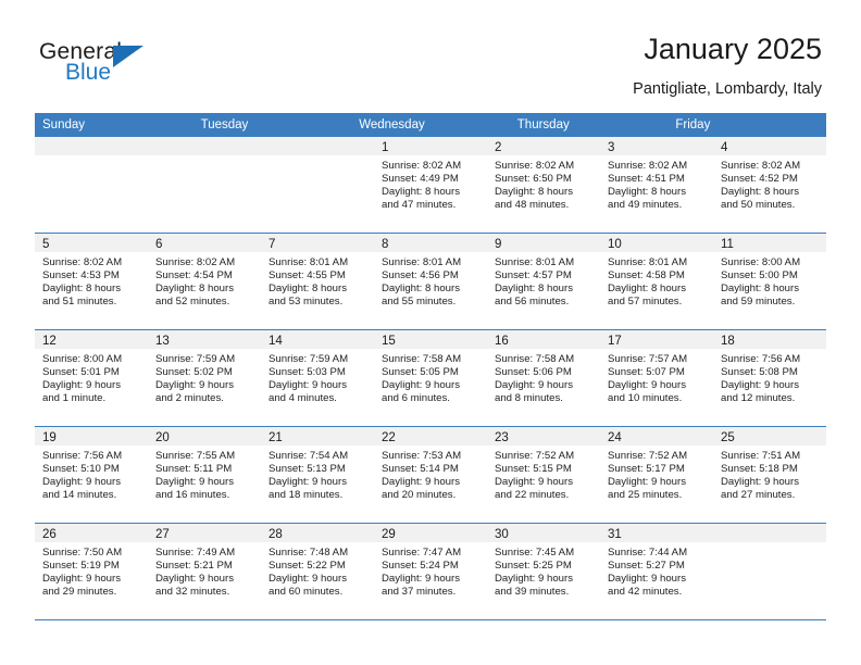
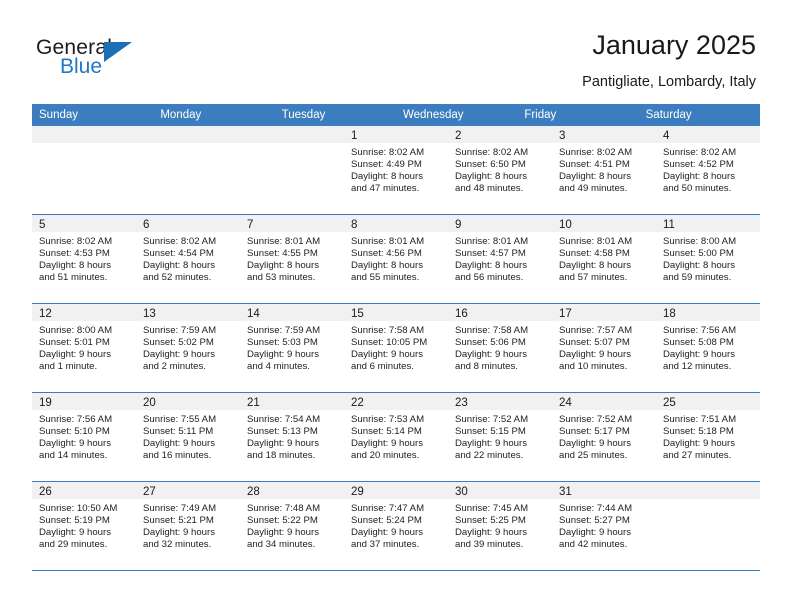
  General
  Blue
  January 2025
  Pantigliate, Lombardy, Italy
  Sunday
+ Monday
  Tuesday
  Wednesday
- Thursday
  Friday
+ Saturday
  1
  Sunrise: 8:02 AM
  Sunset: 4:49 PM
  Daylight: 8 hours
  and 47 minutes.
  2
  Sunrise: 8:02 AM
  Sunset: 6:50 PM
  Daylight: 8 hours
  and 48 minutes.
  3
  Sunrise: 8:02 AM
  Sunset: 4:51 PM
  Daylight: 8 hours
  and 49 minutes.
  4
  Sunrise: 8:02 AM
  Sunset: 4:52 PM
  Daylight: 8 hours
  and 50 minutes.
  5
  Sunrise: 8:02 AM
  Sunset: 4:53 PM
  Daylight: 8 hours
  and 51 minutes.
  6
  Sunrise: 8:02 AM
  Sunset: 4:54 PM
  Daylight: 8 hours
  and 52 minutes.
  7
  Sunrise: 8:01 AM
  Sunset: 4:55 PM
  Daylight: 8 hours
  and 53 minutes.
  8
  Sunrise: 8:01 AM
  Sunset: 4:56 PM
  Daylight: 8 hours
  and 55 minutes.
  9
  Sunrise: 8:01 AM
  Sunset: 4:57 PM
  Daylight: 8 hours
  and 56 minutes.
  10
  Sunrise: 8:01 AM
  Sunset: 4:58 PM
  Daylight: 8 hours
  and 57 minutes.
  11
  Sunrise: 8:00 AM
  Sunset: 5:00 PM
  Daylight: 8 hours
  and 59 minutes.
  12
  Sunrise: 8:00 AM
  Sunset: 5:01 PM
  Daylight: 9 hours
  and 1 minute.
  13
  Sunrise: 7:59 AM
  Sunset: 5:02 PM
  Daylight: 9 hours
  and 2 minutes.
  14
  Sunrise: 7:59 AM
  Sunset: 5:03 PM
  Daylight: 9 hours
  and 4 minutes.
  15
  Sunrise: 7:58 AM
- Sunset: 5:05 PM
+ Sunset: 10:05 PM
  Daylight: 9 hours
  and 6 minutes.
  16
  Sunrise: 7:58 AM
  Sunset: 5:06 PM
  Daylight: 9 hours
  and 8 minutes.
  17
  Sunrise: 7:57 AM
  Sunset: 5:07 PM
  Daylight: 9 hours
  and 10 minutes.
  18
  Sunrise: 7:56 AM
  Sunset: 5:08 PM
  Daylight: 9 hours
  and 12 minutes.
  19
  Sunrise: 7:56 AM
  Sunset: 5:10 PM
  Daylight: 9 hours
  and 14 minutes.
  20
  Sunrise: 7:55 AM
  Sunset: 5:11 PM
  Daylight: 9 hours
  and 16 minutes.
  21
  Sunrise: 7:54 AM
  Sunset: 5:13 PM
  Daylight: 9 hours
  and 18 minutes.
  22
  Sunrise: 7:53 AM
  Sunset: 5:14 PM
  Daylight: 9 hours
  and 20 minutes.
  23
  Sunrise: 7:52 AM
  Sunset: 5:15 PM
  Daylight: 9 hours
  and 22 minutes.
  24
  Sunrise: 7:52 AM
  Sunset: 5:17 PM
  Daylight: 9 hours
  and 25 minutes.
  25
  Sunrise: 7:51 AM
  Sunset: 5:18 PM
  Daylight: 9 hours
  and 27 minutes.
  26
- Sunrise: 7:50 AM
+ Sunrise: 10:50 AM
  Sunset: 5:19 PM
  Daylight: 9 hours
  and 29 minutes.
  27
  Sunrise: 7:49 AM
  Sunset: 5:21 PM
  Daylight: 9 hours
  and 32 minutes.
  28
  Sunrise: 7:48 AM
  Sunset: 5:22 PM
  Daylight: 9 hours
- and 60 minutes.
+ and 34 minutes.
  29
  Sunrise: 7:47 AM
  Sunset: 5:24 PM
  Daylight: 9 hours
  and 37 minutes.
  30
  Sunrise: 7:45 AM
  Sunset: 5:25 PM
  Daylight: 9 hours
  and 39 minutes.
  31
  Sunrise: 7:44 AM
  Sunset: 5:27 PM
  Daylight: 9 hours
  and 42 minutes.
